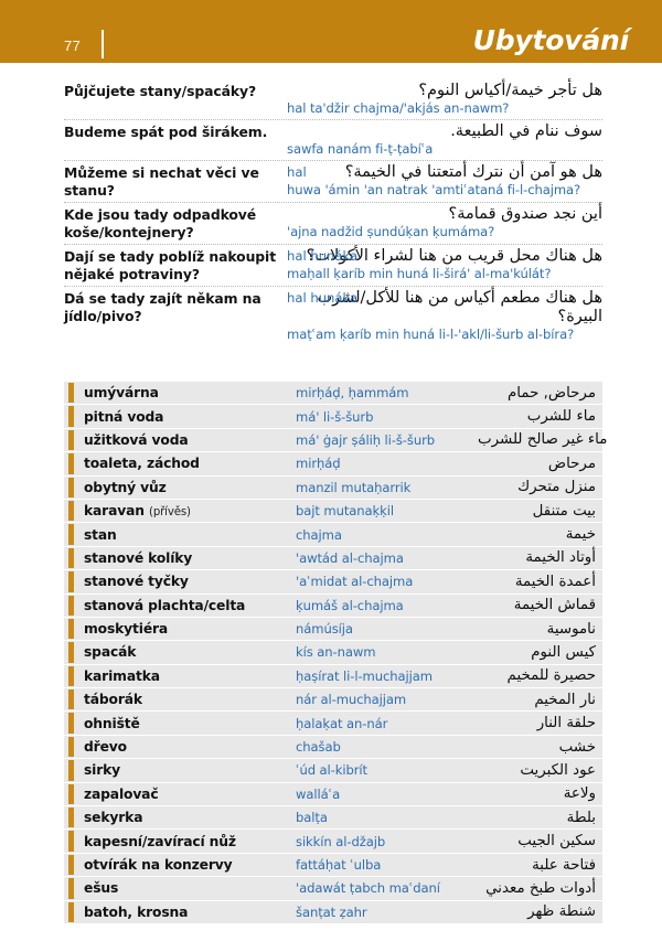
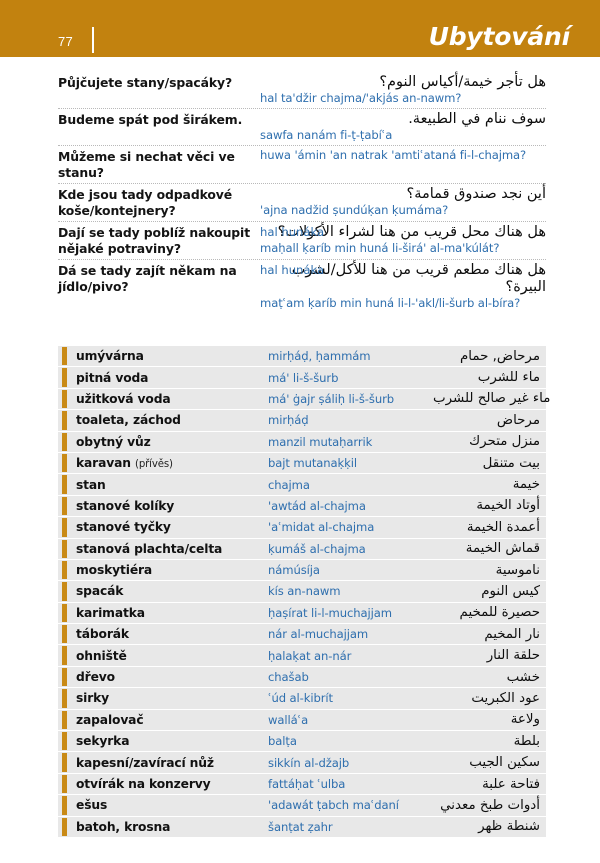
  77
  Ubytování
  Půjčujete stany/spacáky?
  هل تأجر خيمة/أكياس النوم؟
  hal ta'džir chajma/'akjás an-nawm?
  Budeme spát pod širákem.
  سوف ننام في الطبيعة.
  sawfa nanám fi-ṭ-ṭabíʿa
  Můžeme si nechat věci ve stanu?
- هل هو آمن أن نترك أمتعتنا في الخيمة؟
- hal
  huwa 'ámin 'an natrak 'amtiʿataná fi-l-chajma?
  Kde jsou tady odpadkové koše/kontejnery?
  أين نجد صندوق قمامة؟
  'ajna nadžid ṣundúḳan ḳumáma?
  Dají se tady poblíž nakoupit nějaké potraviny?
  هل هناك محل قريب من هنا لشراء الأكولات؟
  hal hunáka
  maḥall ḳaríb min huná li-širá' al-ma'kúlát?
  Dá se tady zajít někam na jídlo/pivo?
- هل هناك مطعم أكياس من هنا للأكل/لشرب البيرة؟
+ هل هناك مطعم قريب من هنا للأكل/لشرب البيرة؟
  hal hunáka
  maṭʿam ḳaríb min huná li-l-'akl/li-šurb al-bíra?
  umývárna
  mirḥáḍ, ḥammám
  مرحاض, حمام
  pitná voda
  má' li-š-šurb
  ماء للشرب
  užitková voda
  má' ġajr ṣáliḥ li-š-šurb
  ماء غير صالح للشرب
  toaleta, záchod
  mirḥáḍ
  مرحاض
  obytný vůz
  manzil mutaḥarrik
  منزل متحرك
  karavan (přívěs)
  bajt mutanaḳḳil
  بيت متنقل
  stan
  chajma
  خيمة
  stanové kolíky
  'awtád al-chajma
  أوتاد الخيمة
  stanové tyčky
  'aʿmidat al-chajma
  أعمدة الخيمة
  stanová plachta/celta
  ḳumáš al-chajma
  قماش الخيمة
  moskytiéra
  námúsíja
  ناموسية
  spacák
  kís an-nawm
  كيس النوم
  karimatka
  ḥaṣírat li-l-muchajjam
  حصيرة للمخيم
  táborák
  nár al-muchajjam
  نار المخيم
  ohniště
  ḥalaḳat an-nár
  حلقة النار
  dřevo
  chašab
  خشب
  sirky
  ʿúd al-kibrít
  عود الكبريت
  zapalovač
  walláʿa
  ولاعة
  sekyrka
  balṭa
  بلطة
  kapesní/zavírací nůž
  sikkín al-džajb
  سكين الجيب
  otvírák na konzervy
  fattáḥat ʿulba
  فتاحة علبة
  ešus
  'adawát ṭabch maʿdaní
  أدوات طبخ معدني
  batoh, krosna
  šanṭat ẓahr
  شنطة ظهر
